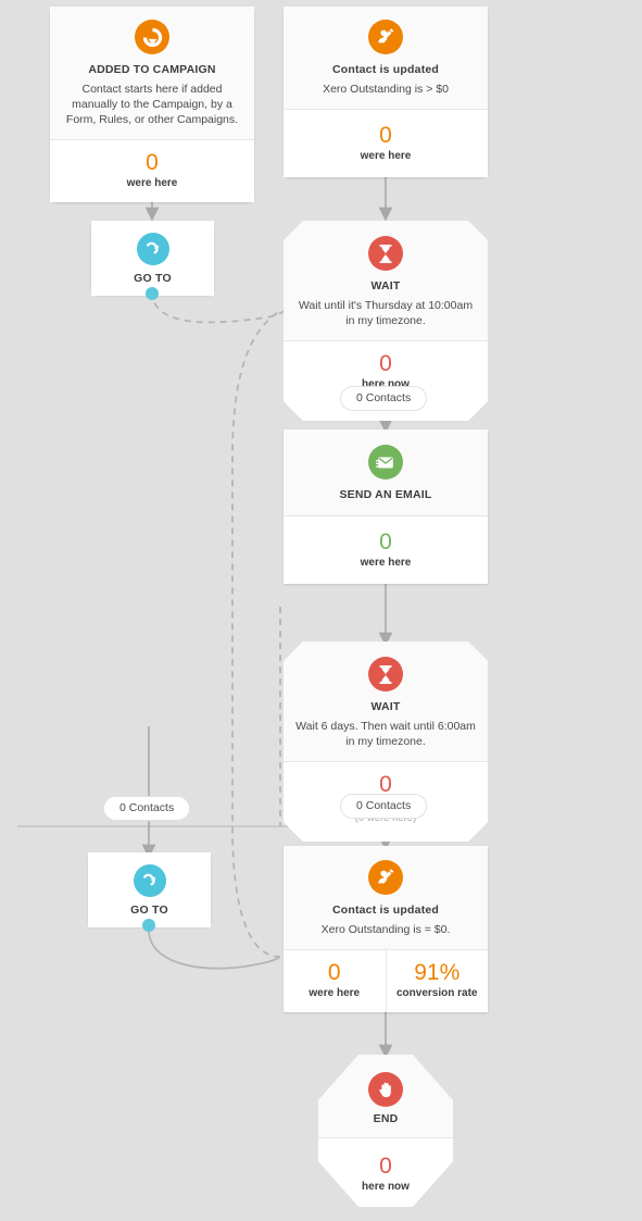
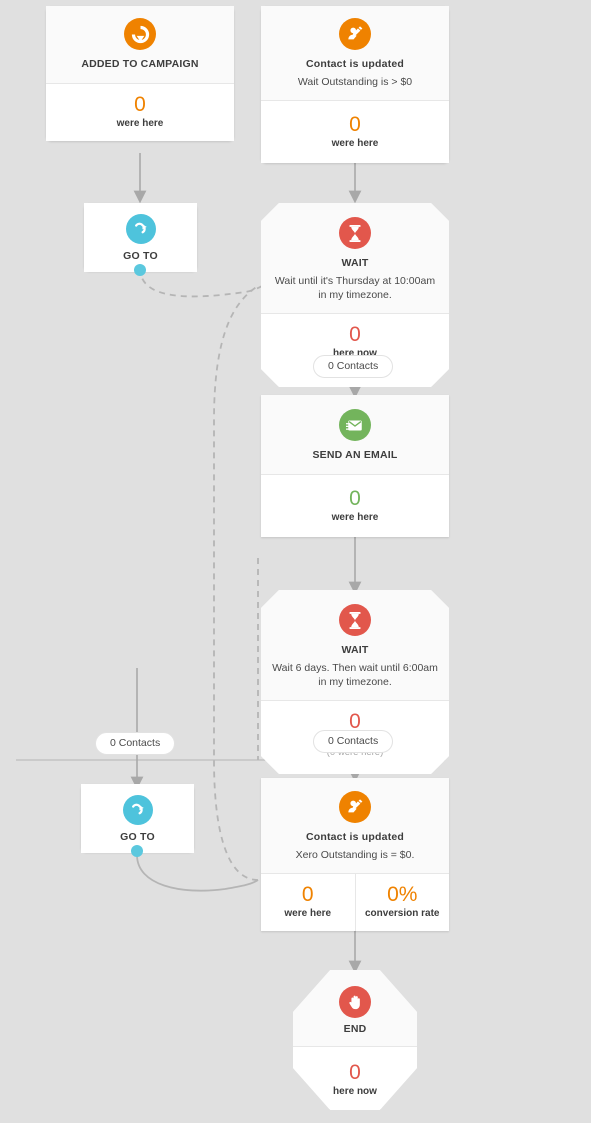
  ADDED TO CAMPAIGN
- Contact starts here if added manually to the Campaign, by a Form, Rules, or other Campaigns.
  0
  were here
  Contact is updated
- Xero Outstanding is > $0
+ Wait Outstanding is > $0
  0
  were here
  GO TO
  WAIT
  Wait until it's Thursday at 10:00am in my timezone.
  0
  here now
  0 Contacts
  SEND AN EMAIL
  0
  were here
  WAIT
  Wait 6 days. Then wait until 6:00am in my timezone.
  0
  0 Contacts
  0 Contacts
  GO TO
  Contact is updated
  Xero Outstanding is = $0.
  0
  were here
- 91%
+ 0%
  conversion rate
  END
  0
  here now
